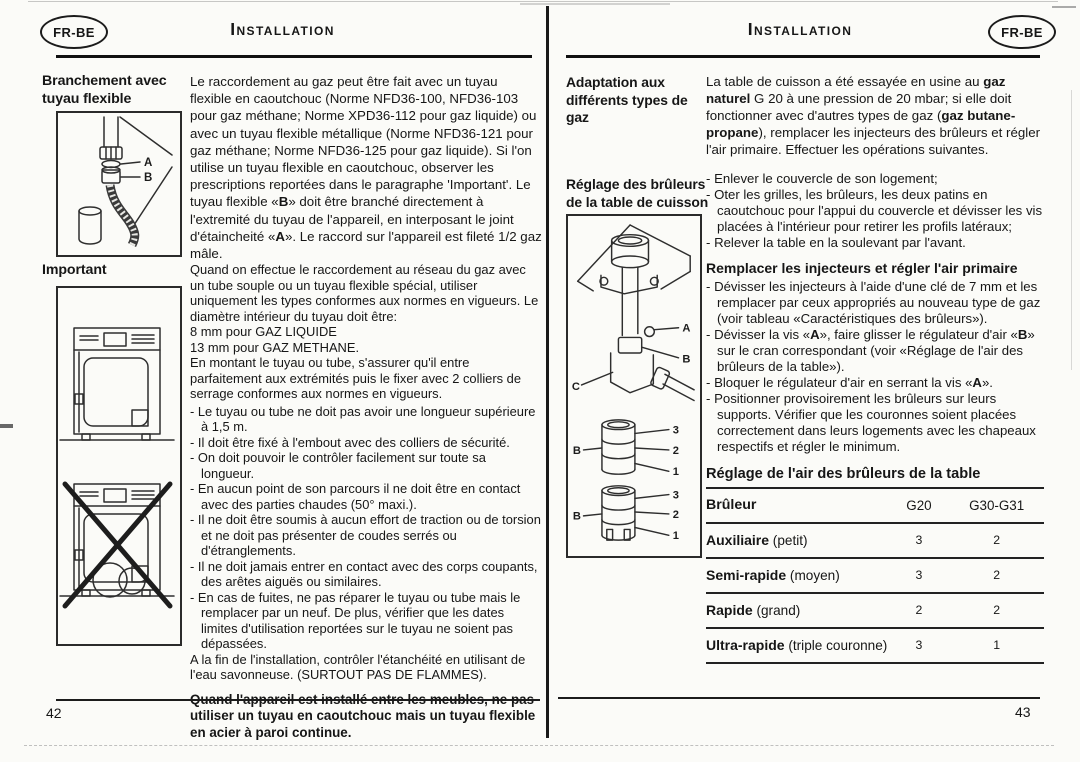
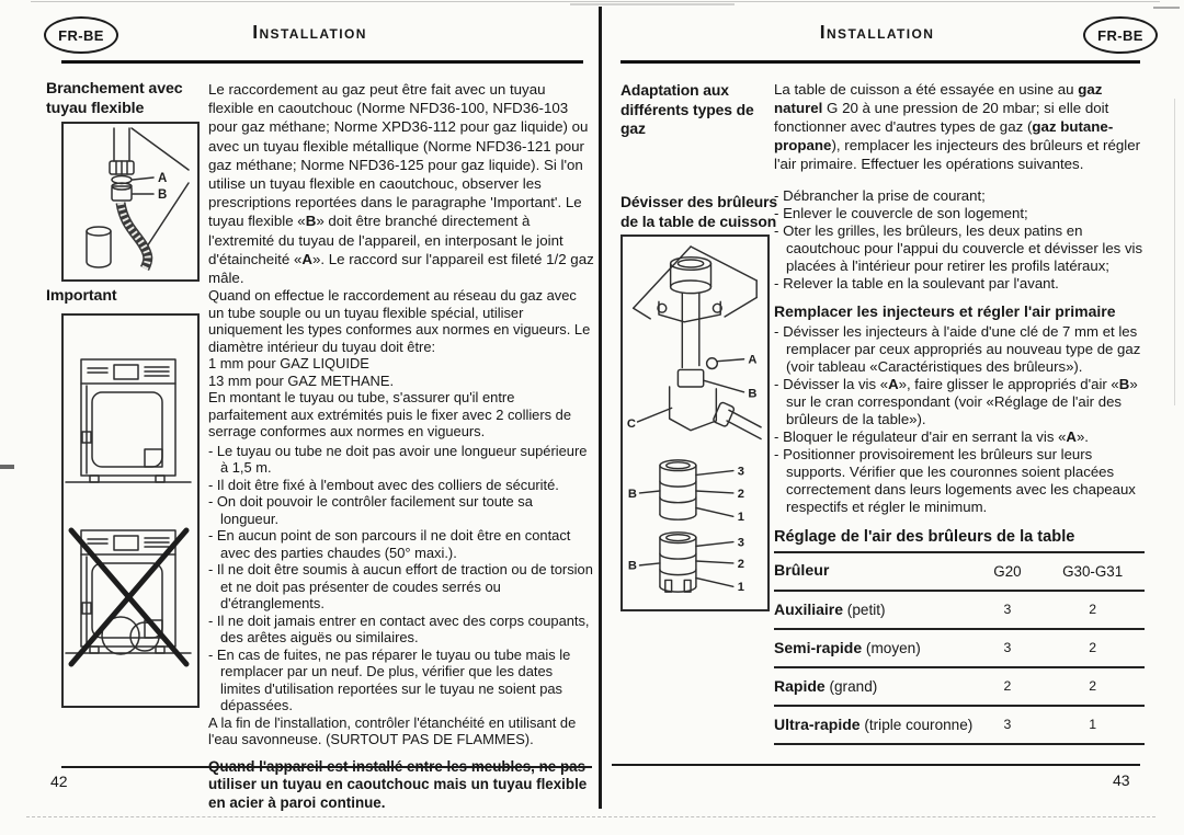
  FR-BE
  installation
  Branchement avec tuyau flexible
  A
  B
  Important
  Le raccordement au gaz peut être fait avec un tuyau flexible en caoutchouc (Norme NFD36-100, NFD36-103 pour gaz méthane; Norme XPD36-112 pour gaz liquide) ou avec un tuyau flexible métallique (Norme NFD36-121 pour gaz méthane; Norme NFD36-125 pour gaz liquide). Si l'on utilise un tuyau flexible en caoutchouc, observer les prescriptions reportées dans le paragraphe 'Important'. Le tuyau flexible «B» doit être branché directement à l'extremité du tuyau de l'appareil, en interposant le joint d'étaincheité «A». Le raccord sur l'appareil est fileté 1/2 gaz mâle.
  Quand on effectue le raccordement au réseau du gaz avec un tube souple ou un tuyau flexible spécial, utiliser uniquement les types conformes aux normes en vigueurs. Le diamètre intérieur du tuyau doit être:
- 8 mm pour GAZ LIQUIDE
+ 1 mm pour GAZ LIQUIDE
  13 mm pour GAZ METHANE.
  En montant le tuyau ou tube, s'assurer qu'il entre parfaitement aux extrémités puis le fixer avec 2 colliers de serrage conformes aux normes en vigueurs.
  Le tuyau ou tube ne doit pas avoir une longueur supérieure à 1,5 m.
  Il doit être fixé à l'embout avec des colliers de sécurité.
  On doit pouvoir le contrôler facilement sur toute sa longueur.
  En aucun point de son parcours il ne doit être en contact avec des parties chaudes (50° maxi.).
  Il ne doit être soumis à aucun effort de traction ou de torsion et ne doit pas présenter de coudes serrés ou d'étranglements.
  Il ne doit jamais entrer en contact avec des corps coupants, des arêtes aiguës ou similaires.
  En cas de fuites, ne pas réparer le tuyau ou tube mais le remplacer par un neuf. De plus, vérifier que les dates limites d'utilisation reportées sur le tuyau ne soient pas dépassées.
  A la fin de l'installation, contrôler l'étanchéité en utilisant de l'eau savonneuse. (SURTOUT PAS DE FLAMMES).
  42
  installation
  FR-BE
  Adaptation aux différents types de gaz
- Réglage des brûleurs de la table de cuisson
+ Dévisser des brûleurs de la table de cuisson
  A
  B
  C
  B
  3
  2
  1
  B
  3
  2
  1
  La table de cuisson a été essayée en usine au gaz naturel G 20 à une pression de 20 mbar; si elle doit fonctionner avec d'autres types de gaz (gaz butane-propane), remplacer les injecteurs des brûleurs et régler l'air primaire. Effectuer les opérations suivantes.
+ Débrancher la prise de courant;
  Enlever le couvercle de son logement;
  Oter les grilles, les brûleurs, les deux patins en caoutchouc pour l'appui du couvercle et dévisser les vis placées à l'intérieur pour retirer les profils latéraux;
  Relever la table en la soulevant par l'avant.
  Remplacer les injecteurs et régler l'air primaire
  Dévisser les injecteurs à l'aide d'une clé de 7 mm et les remplacer par ceux appropriés au nouveau type de gaz (voir tableau «Caractéristiques des brûleurs»).
- Dévisser la vis «A», faire glisser le régulateur d'air «B» sur le cran correspondant (voir «Réglage de l'air des brûleurs de la table»).
+ Dévisser la vis «A», faire glisser le appropriés d'air «B» sur le cran correspondant (voir «Réglage de l'air des brûleurs de la table»).
  Bloquer le régulateur d'air en serrant la vis «A».
  Positionner provisoirement les brûleurs sur leurs supports. Vérifier que les couronnes soient placées correctement dans leurs logements avec les chapeaux respectifs et régler le minimum.
  Réglage de l'air des brûleurs de la table
  Brûleur	G20	G30-G31
  Auxiliaire (petit)	3	2
  Semi-rapide (moyen)	3	2
  Rapide (grand)	2	2
  Ultra-rapide (triple couronne)	3	1
  43
